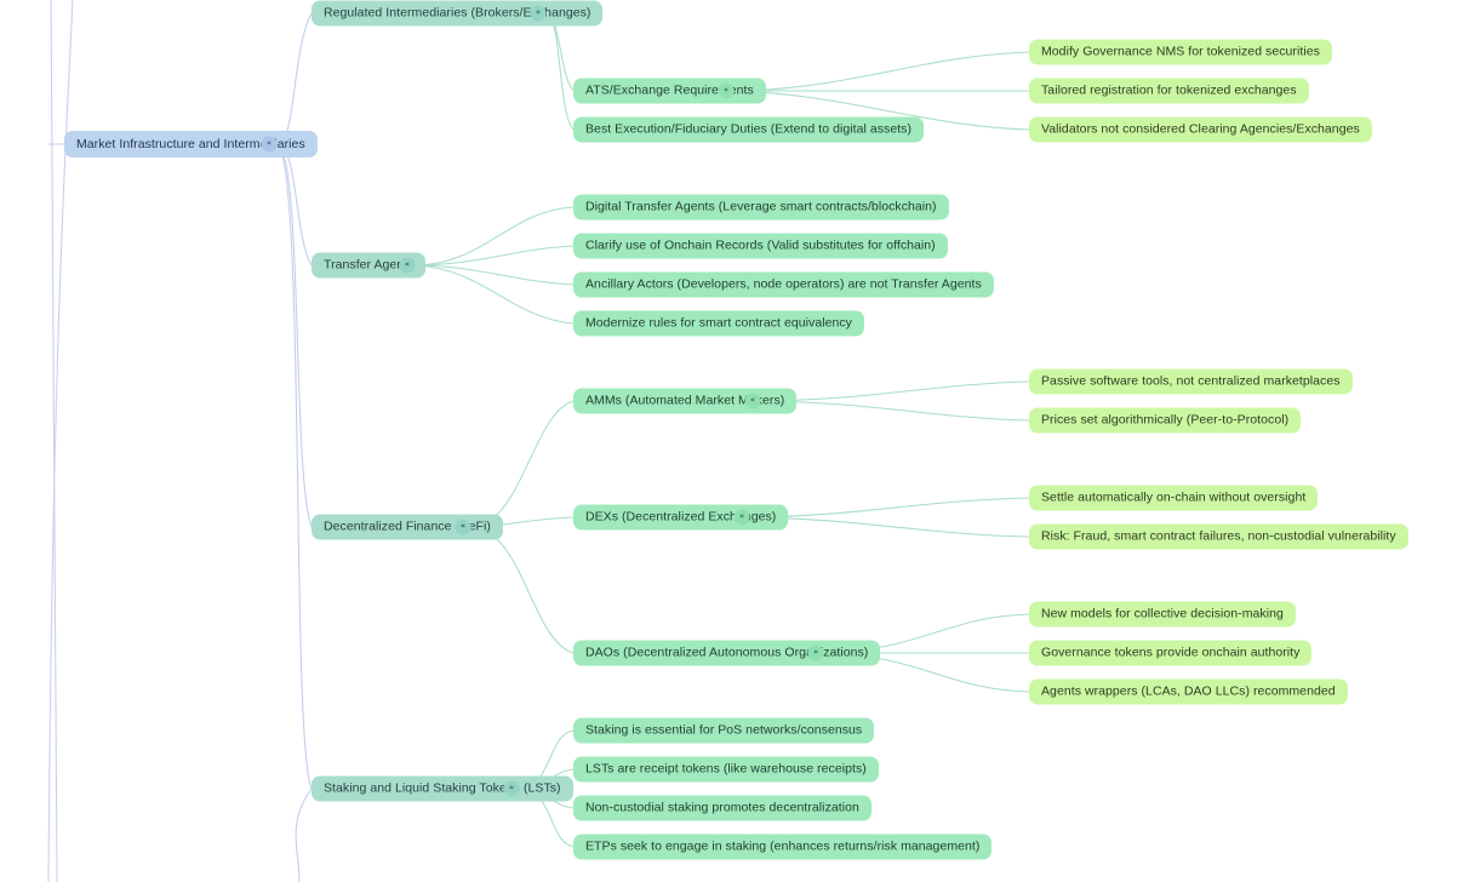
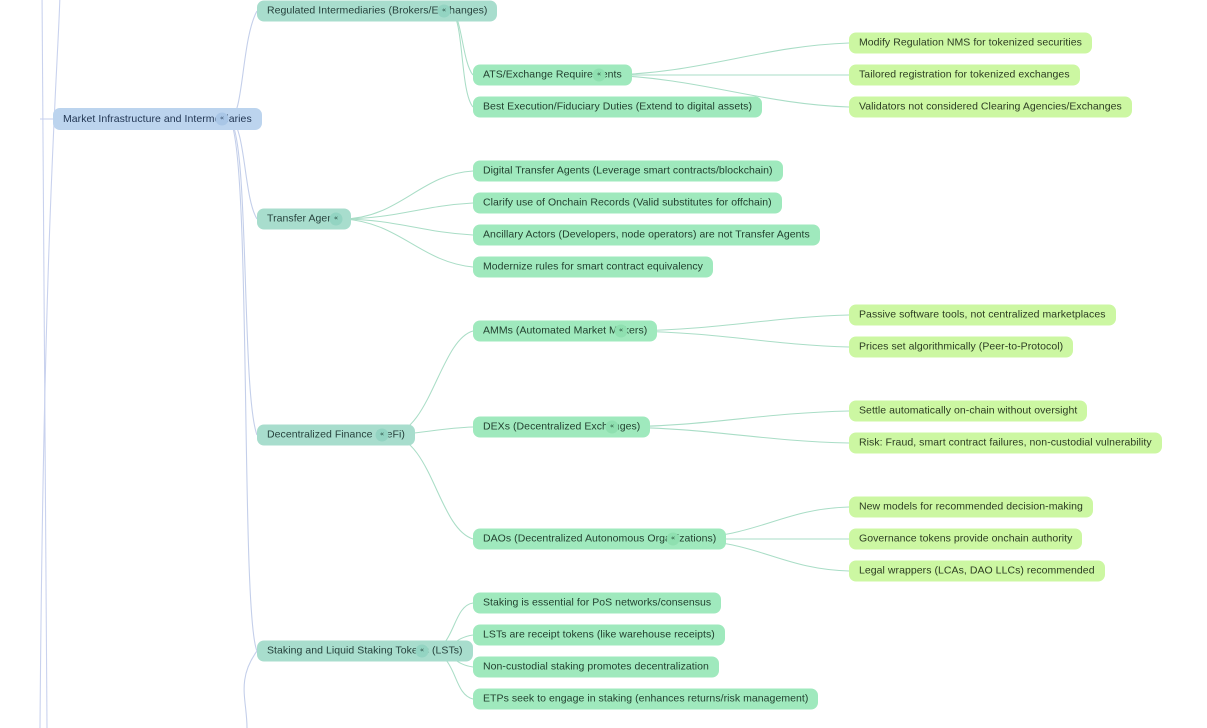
  Market Infrastructure and Intermaries
  «
  Regulated Intermediaries (Brokers/Ehanges)
  «
  ATS/Exchange Requirents
  «
  Best Execution/Fiduciary Duties (Extend to digital assets)
- Modify Governance NMS for tokenized securities
+ Modify Regulation NMS for tokenized securities
  Tailored registration for tokenized exchanges
  Validators not considered Clearing Agencies/Exchanges
  Transfer Age
  «
  Digital Transfer Agents (Leverage smart contracts/blockchain)
  Clarify use of Onchain Records (Valid substitutes for offchain)
  Ancillary Actors (Developers, node operators) are not Transfer Agents
  Modernize rules for smart contract equivalency
  Decentralized FinanceeFi)
  «
  AMMs (Automated Market Mers)
  «
  Passive software tools, not centralized marketplaces
  Prices set algorithmically (Peer-to-Protocol)
  DEXs (Decentralized Excges)
  «
  Settle automatically on-chain without oversight
  Risk: Fraud, smart contract failures, non-custodial vulnerability
  DAOs (Decentralized Autonomous Orgzations)
  «
- New models for collective decision-making
+ New models for recommended decision-making
  Governance tokens provide onchain authority
- Agents wrappers (LCAs, DAO LLCs) recommended
+ Legal wrappers (LCAs, DAO LLCs) recommended
  Staking and Liquid Staking Tok (LSTs)
  «
  Staking is essential for PoS networks/consensus
  LSTs are receipt tokens (like warehouse receipts)
  Non-custodial staking promotes decentralization
  ETPs seek to engage in staking (enhances returns/risk management)
